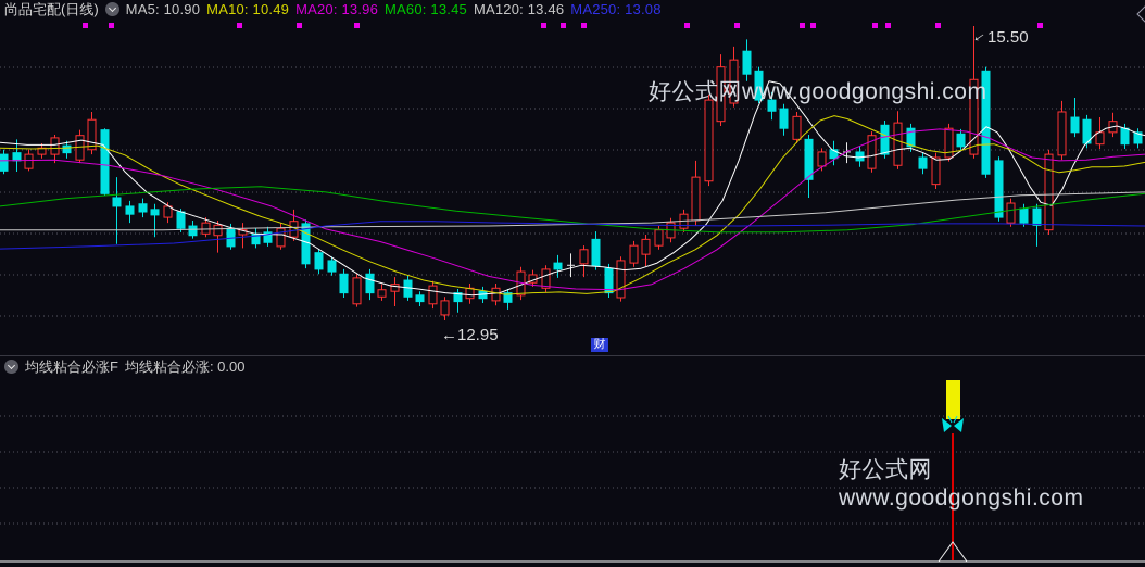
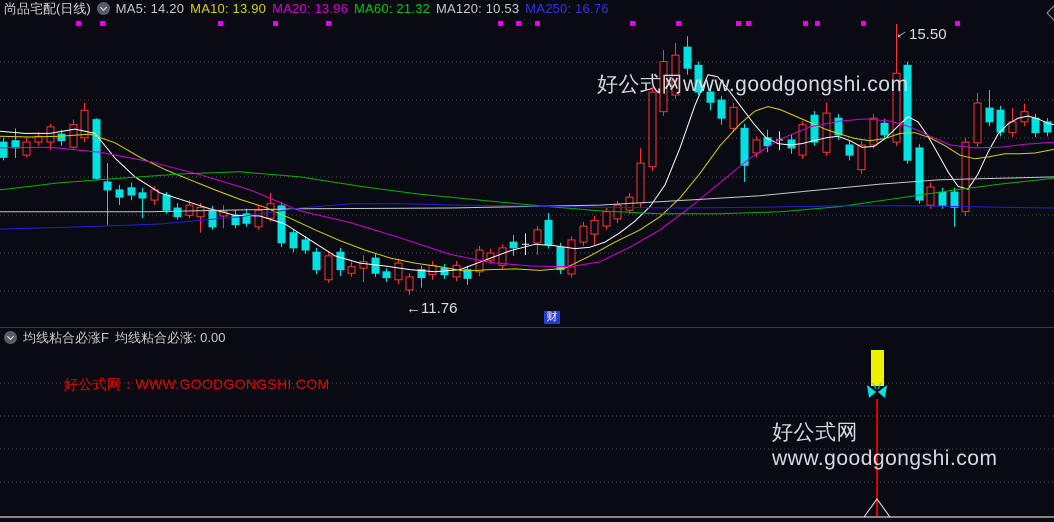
  尚品宅配(日线)
- MA5: 10.90
+ MA5: 14.20
- MA10: 10.49
+ MA10: 13.90
  MA20: 13.96
- MA60: 13.45
+ MA60: 21.32
- MA120: 13.46
+ MA120: 10.53
- MA250: 13.08
+ MA250: 16.76
  好公式网www.goodgongshi.com
- ←12.95
+ ←11.76
  财
  均线粘合必涨F
  均线粘合必涨: 0.00
+ 好公式网：WWW.GOODGONGSHI.COM
  好公式网www.goodgongshi.com
